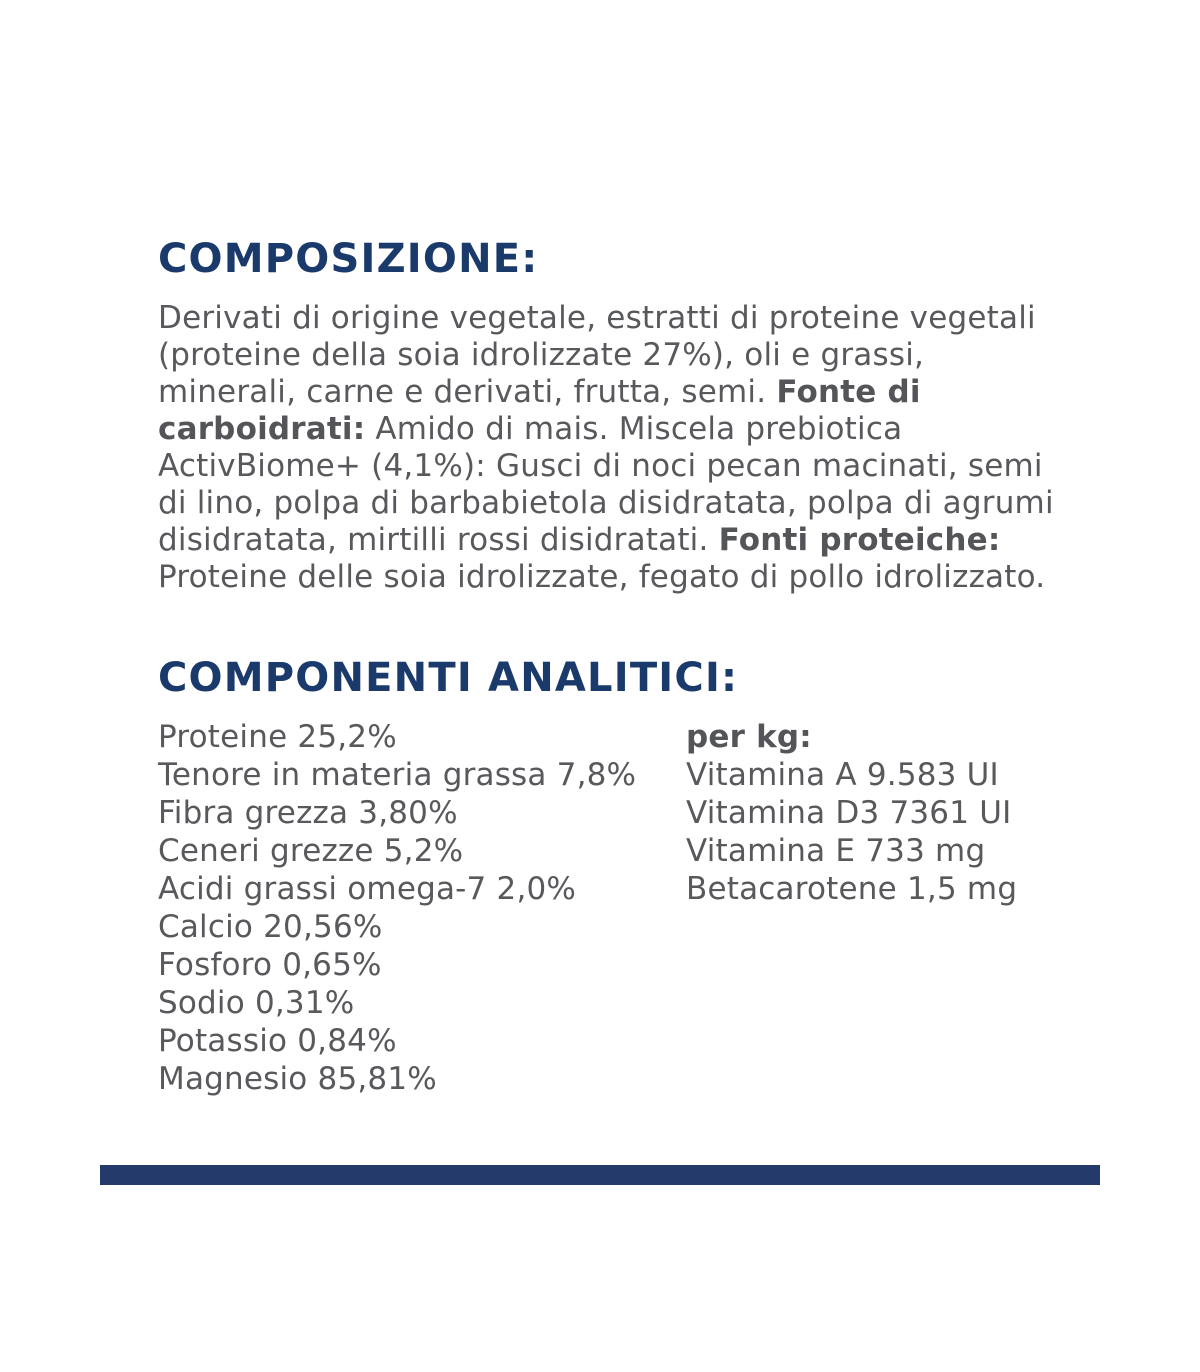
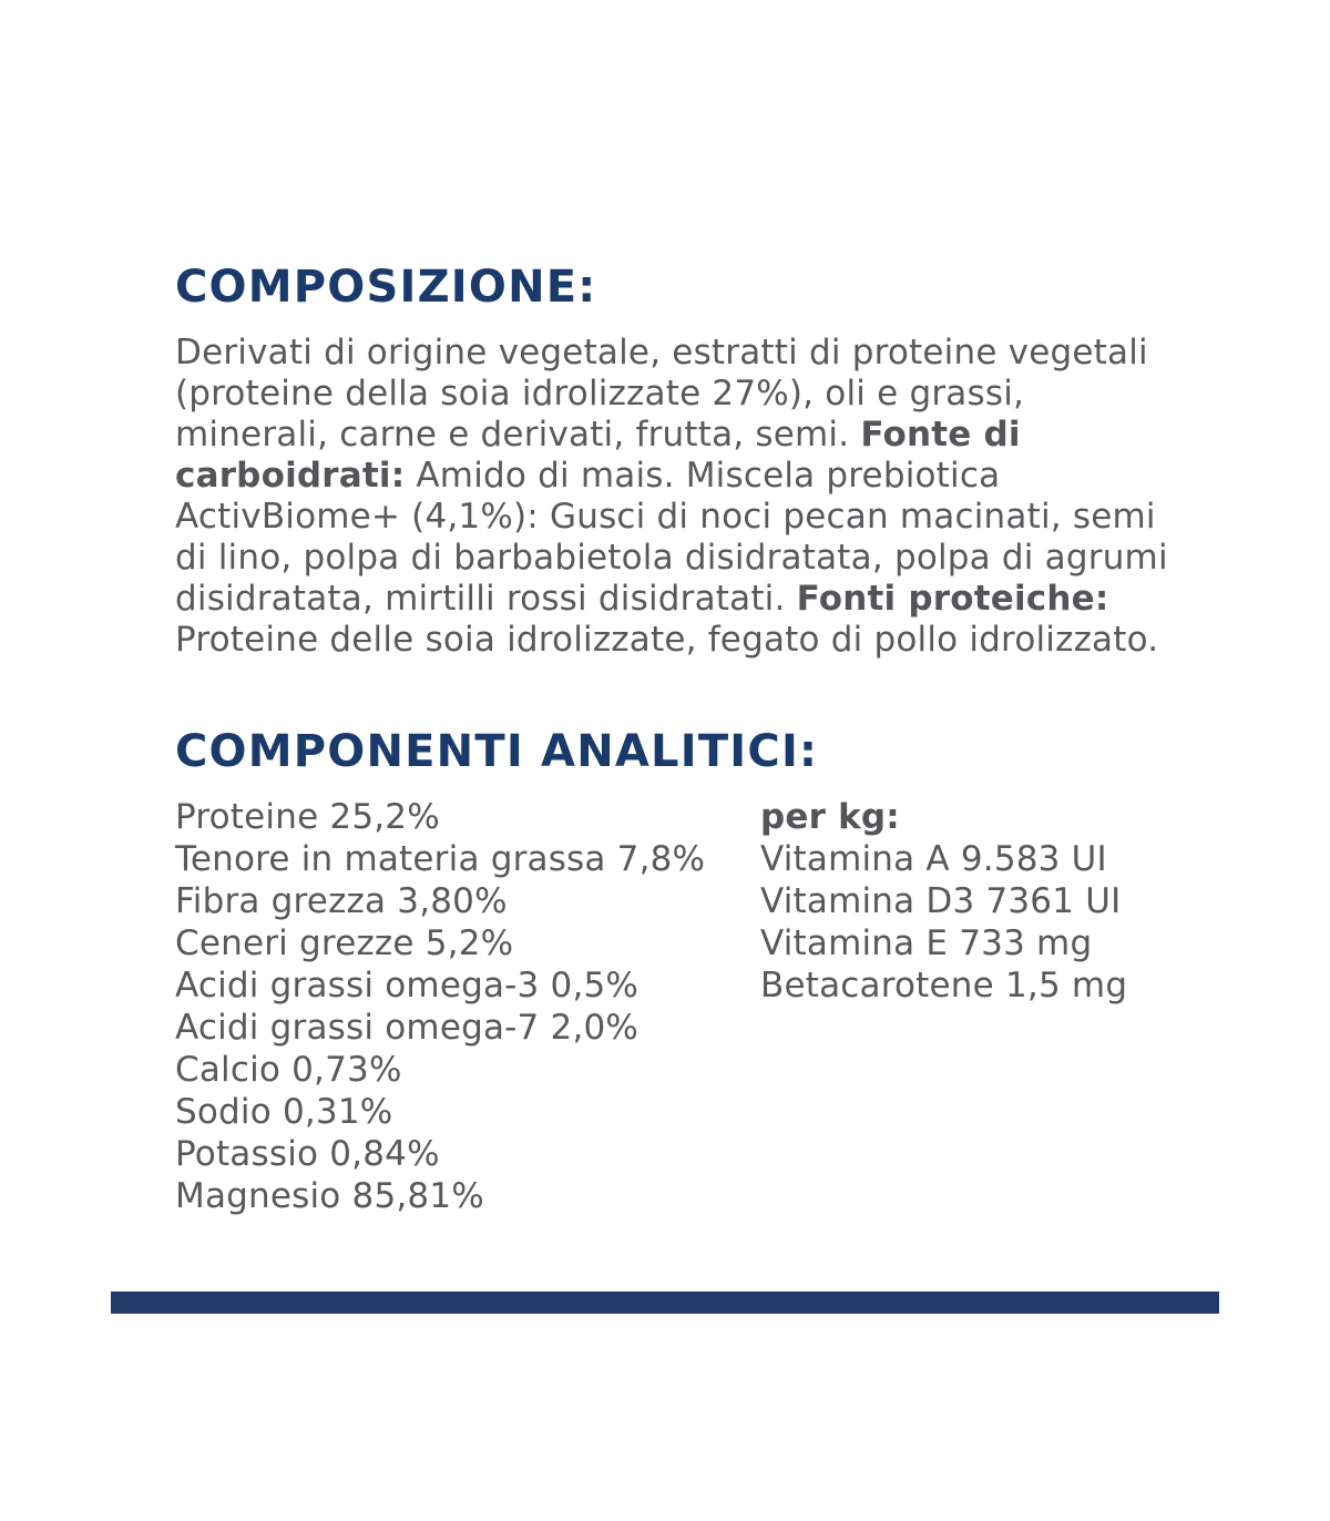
  COMPOSIZIONE:
  Derivati di origine vegetale, estratti di proteine vegetali (proteine della soia idrolizzate 27%), oli e grassi, minerali, carne e derivati, frutta, semi. Fonte di carboidrati: Amido di mais. Miscela prebiotica ActivBiome+ (4,1%): Gusci di noci pecan macinati, semi di lino, polpa di barbabietola disidratata, polpa di agrumi disidratata, mirtilli rossi disidratati. Fonti proteiche: Proteine delle soia idrolizzate, fegato di pollo idrolizzato.
  COMPONENTI ANALITICI:
  Proteine 25,2%
  Tenore in materia grassa 7,8%
  Fibra grezza 3,80%
  Ceneri grezze 5,2%
+ Acidi grassi omega-3 0,5%
  Acidi grassi omega-7 2,0%
- Calcio 20,56%
+ Calcio 0,73%
- Fosforo 0,65%
  Sodio 0,31%
  Potassio 0,84%
  Magnesio 85,81%
  per kg:
  Vitamina A 9.583 UI
  Vitamina D3 7361 UI
  Vitamina E 733 mg
  Betacarotene 1,5 mg
